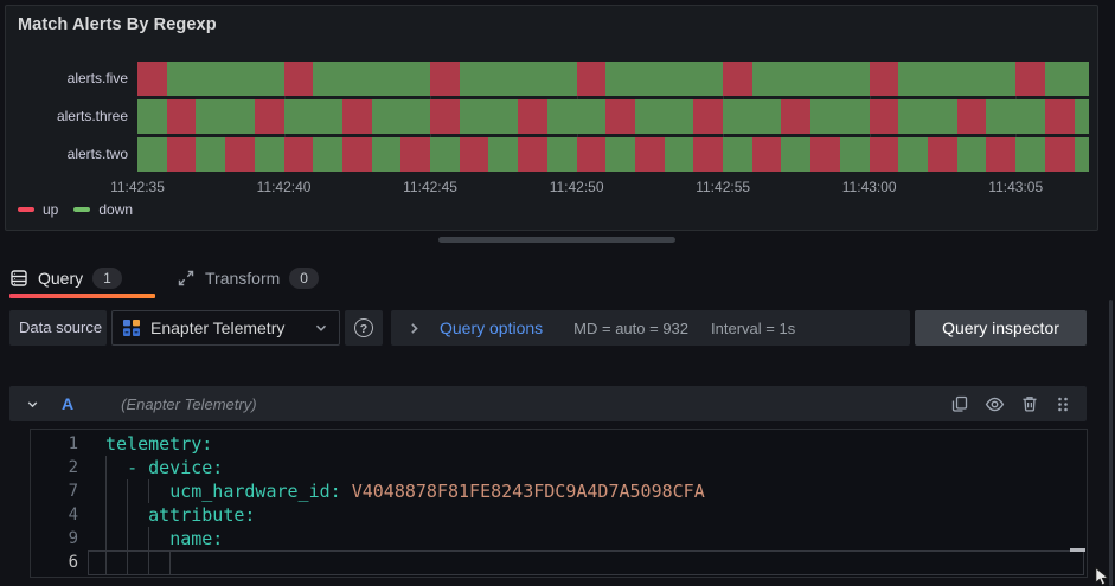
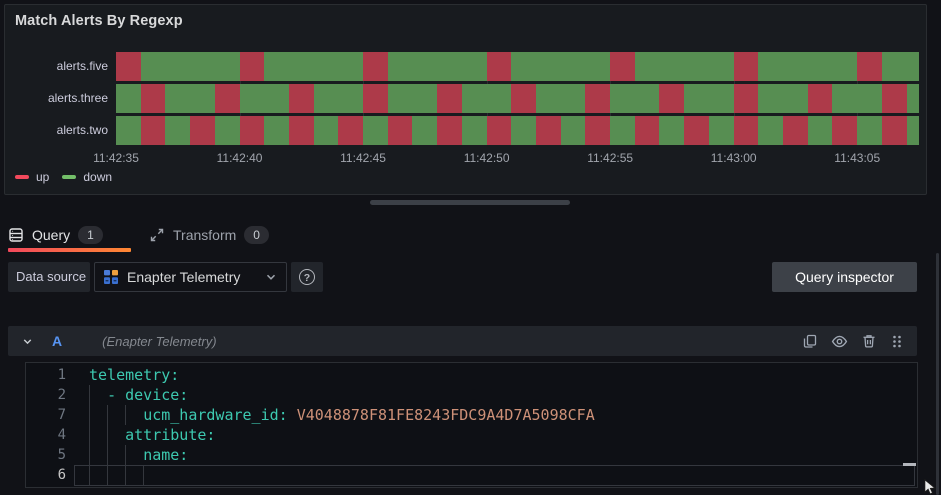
  Match Alerts By Regexp
  alerts.five
  alerts.three
  alerts.two
  11:42:35
  11:42:40
  11:42:45
  11:42:50
  11:42:55
  11:43:00
  11:43:05
  up
  down
  Query
  1
  Transform
  0
  Data source
  Enapter Telemetry
  ?
- Query options
- MD = auto = 932
- Interval = 1s
  Query inspector
  A
  (Enapter Telemetry)
  1
  telemetry:
  2
  - device:
  7
  ucm_hardware_id: V4048878F81FE8243FDC9A4D7A5098CFA
  4
  attribute:
- 9
+ 5
  name:
  6
